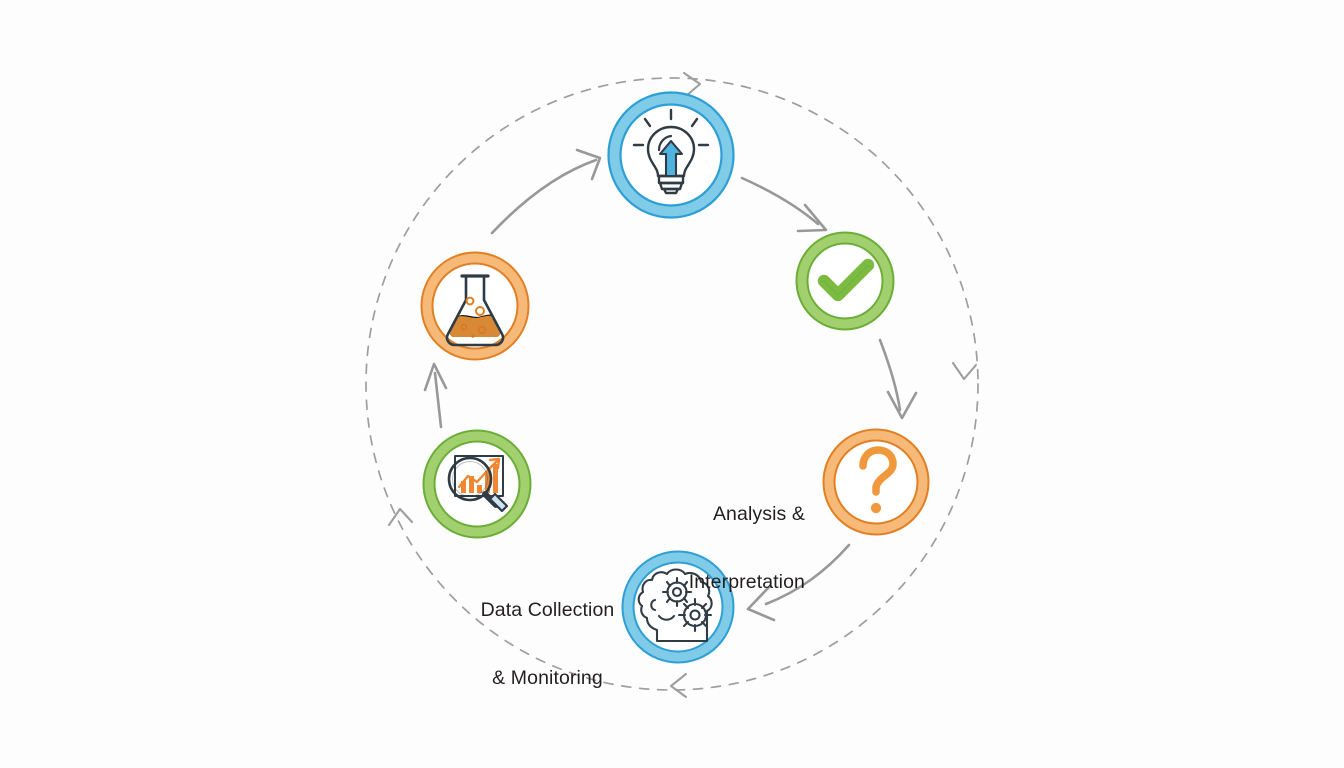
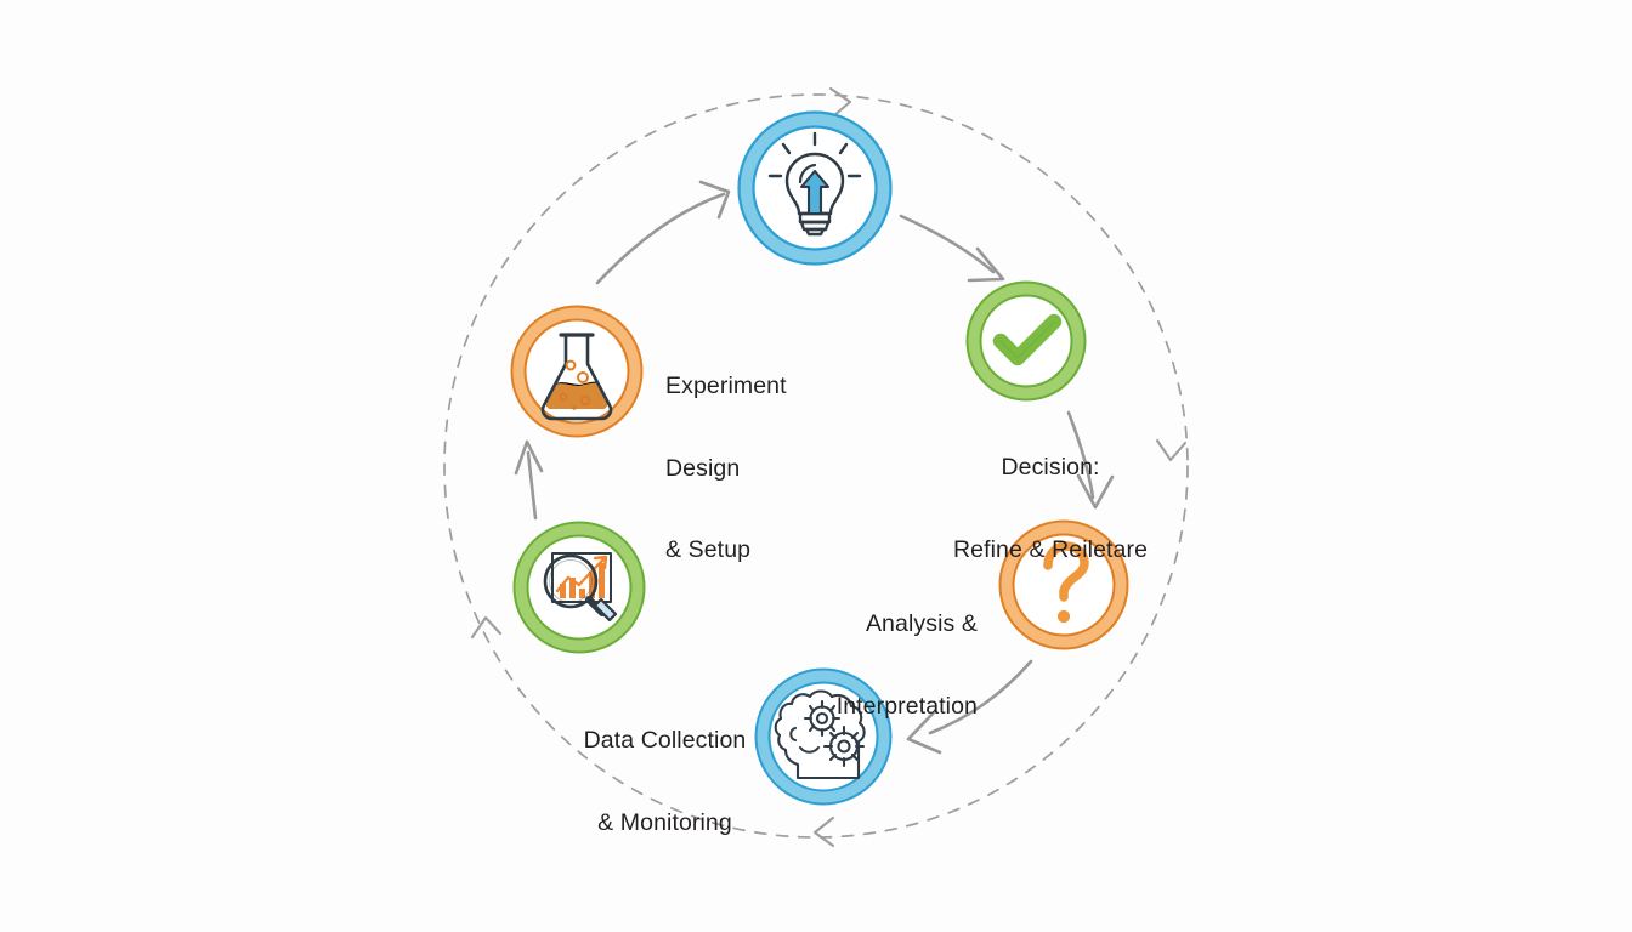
+ Experiment
+ Design
+ & Setup
+ Decision:
+ Refine & Reiletare
  Analysis &
  Interpretation
  Data Collection
  & Monitoring
